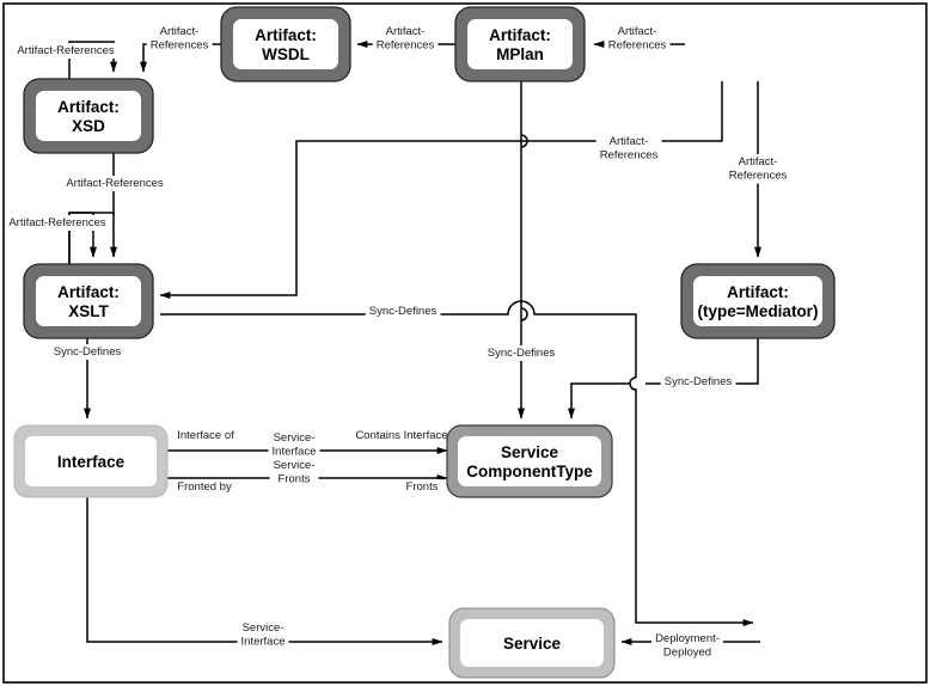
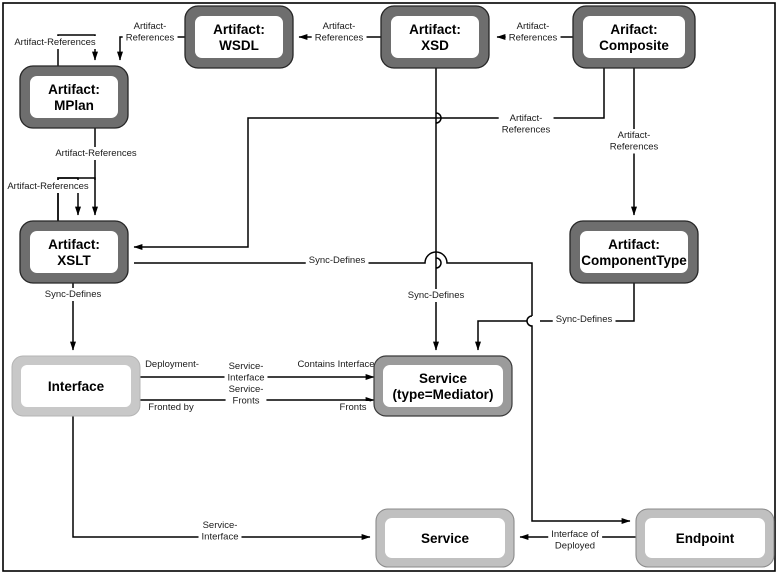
  Artifact-References
  Artifact-
  References
  Artifact-
  References
  Artifact-
  References
  Artifact-References
  Artifact-References
  Artifact-
  References
  Artifact-
  References
  Sync-Defines
  Sync-Defines
  Sync-Defines
  Sync-Defines
- Interface of
+ Deployment-
  Service-
  Interface
  Contains Interface
  Fronted by
  Service-
  Fronts
  Fronts
  Service-
  Interface
- Deployment-
+ Interface of
  Deployed
  Artifact:
  WSDL
  Artifact:
- MPlan
+ XSD
+ Arifact:
+ Composite
  Artifact:
- XSD
+ MPlan
  Artifact:
  XSLT
  Artifact:
- (type=Mediator)
+ ComponentType
  Interface
  Service
- ComponentType
+ (type=Mediator)
  Service
+ Endpoint
